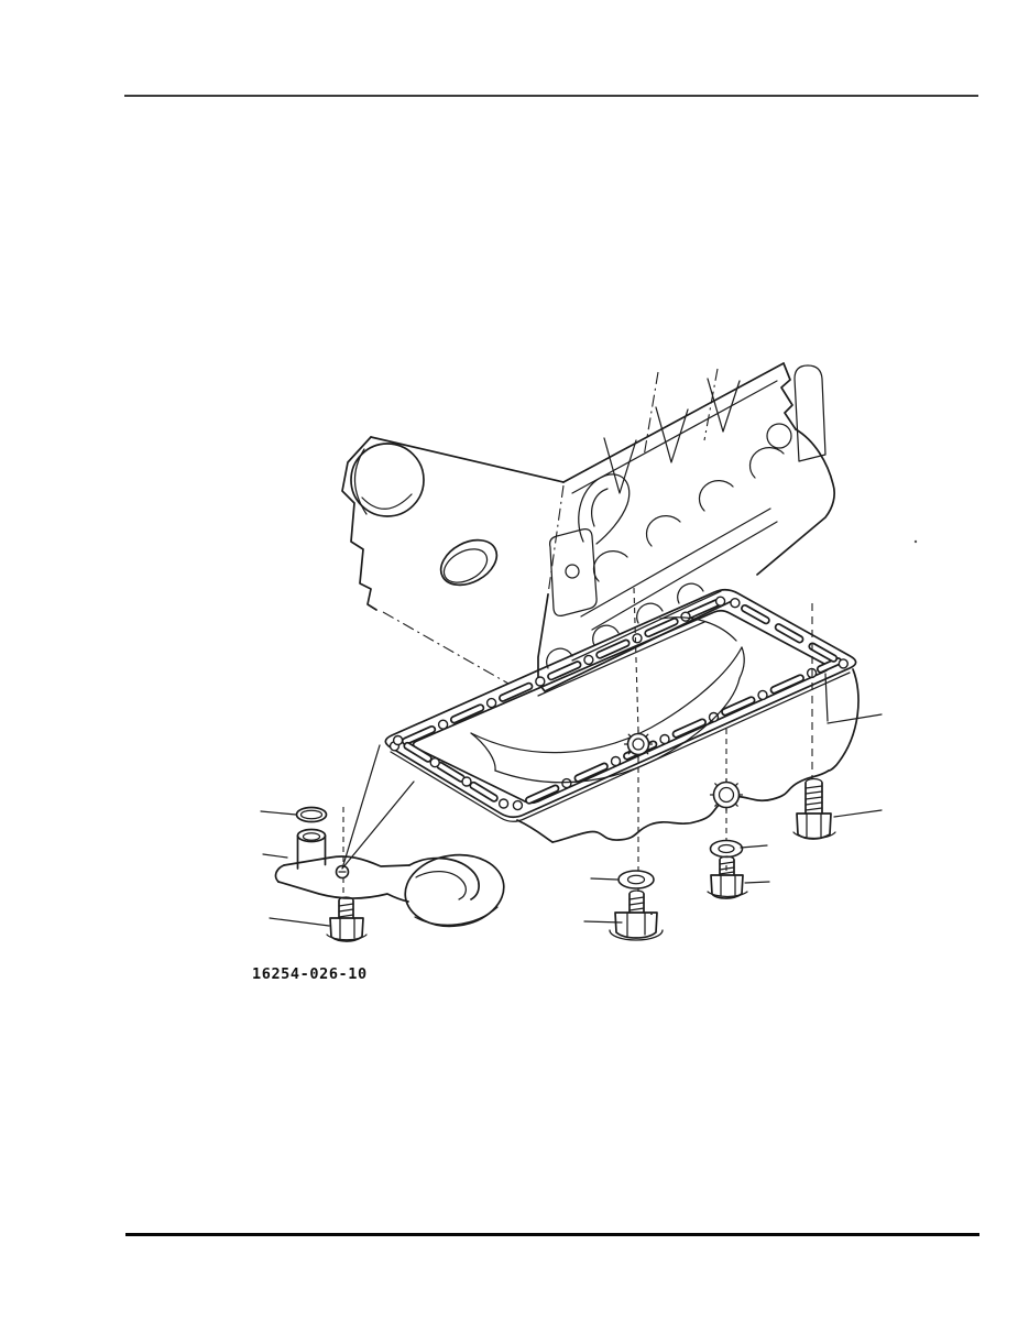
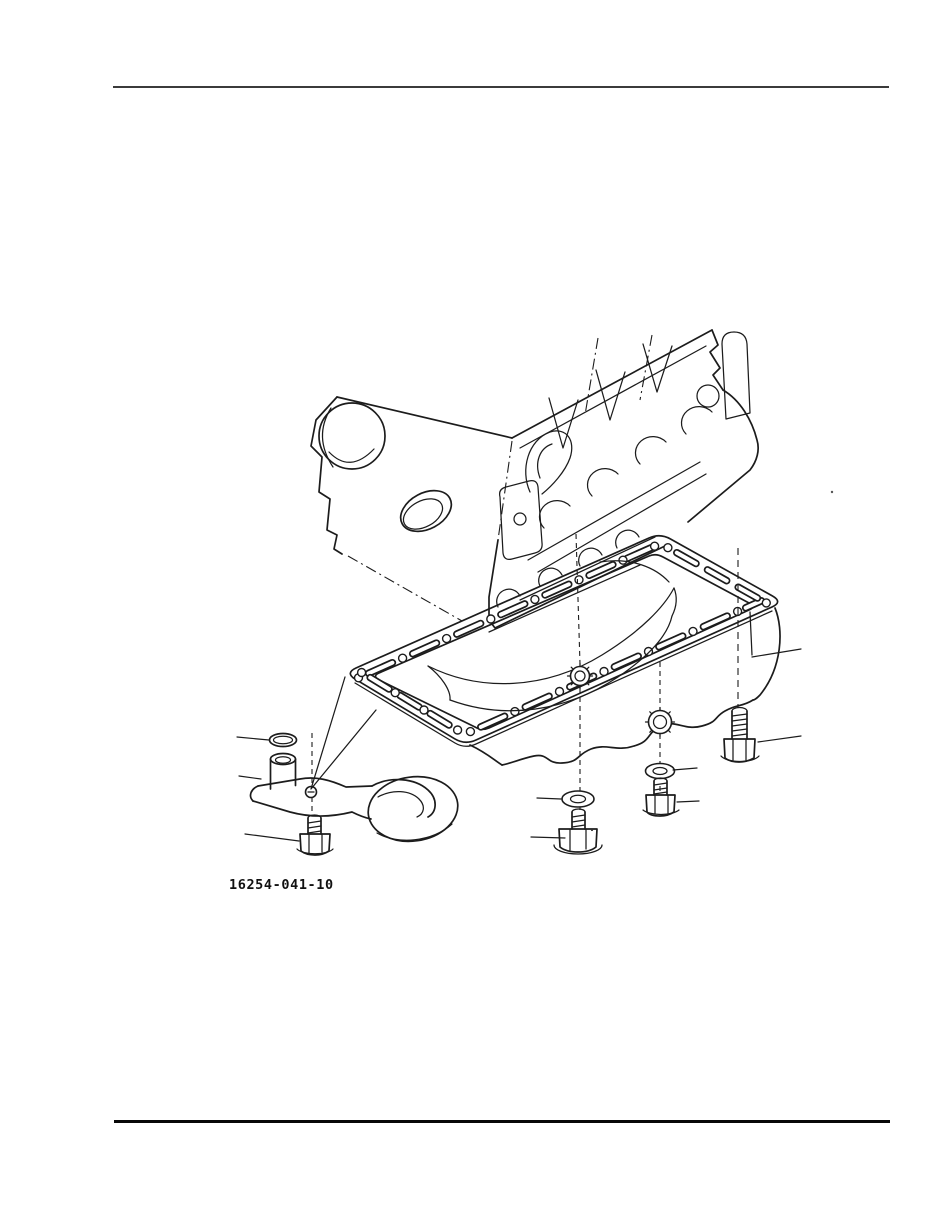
- 16254-026-10
+ 16254-041-10
